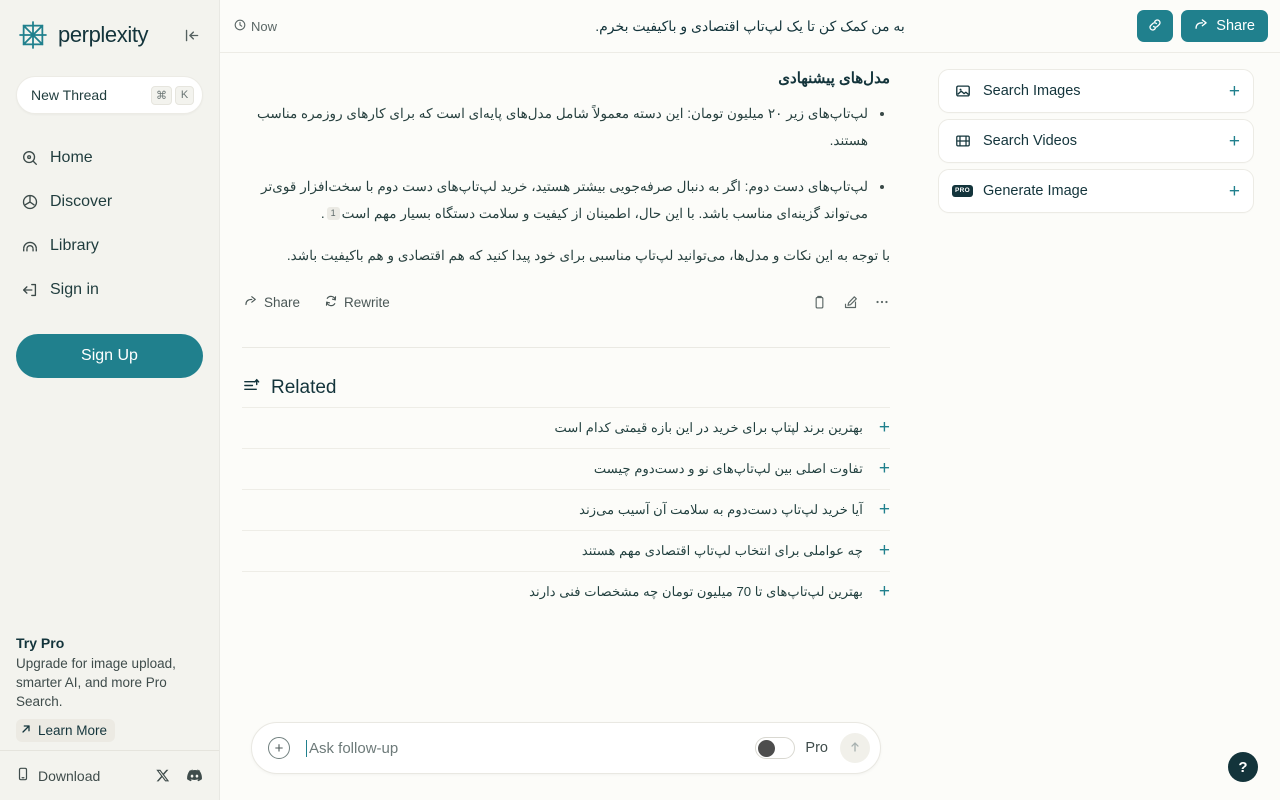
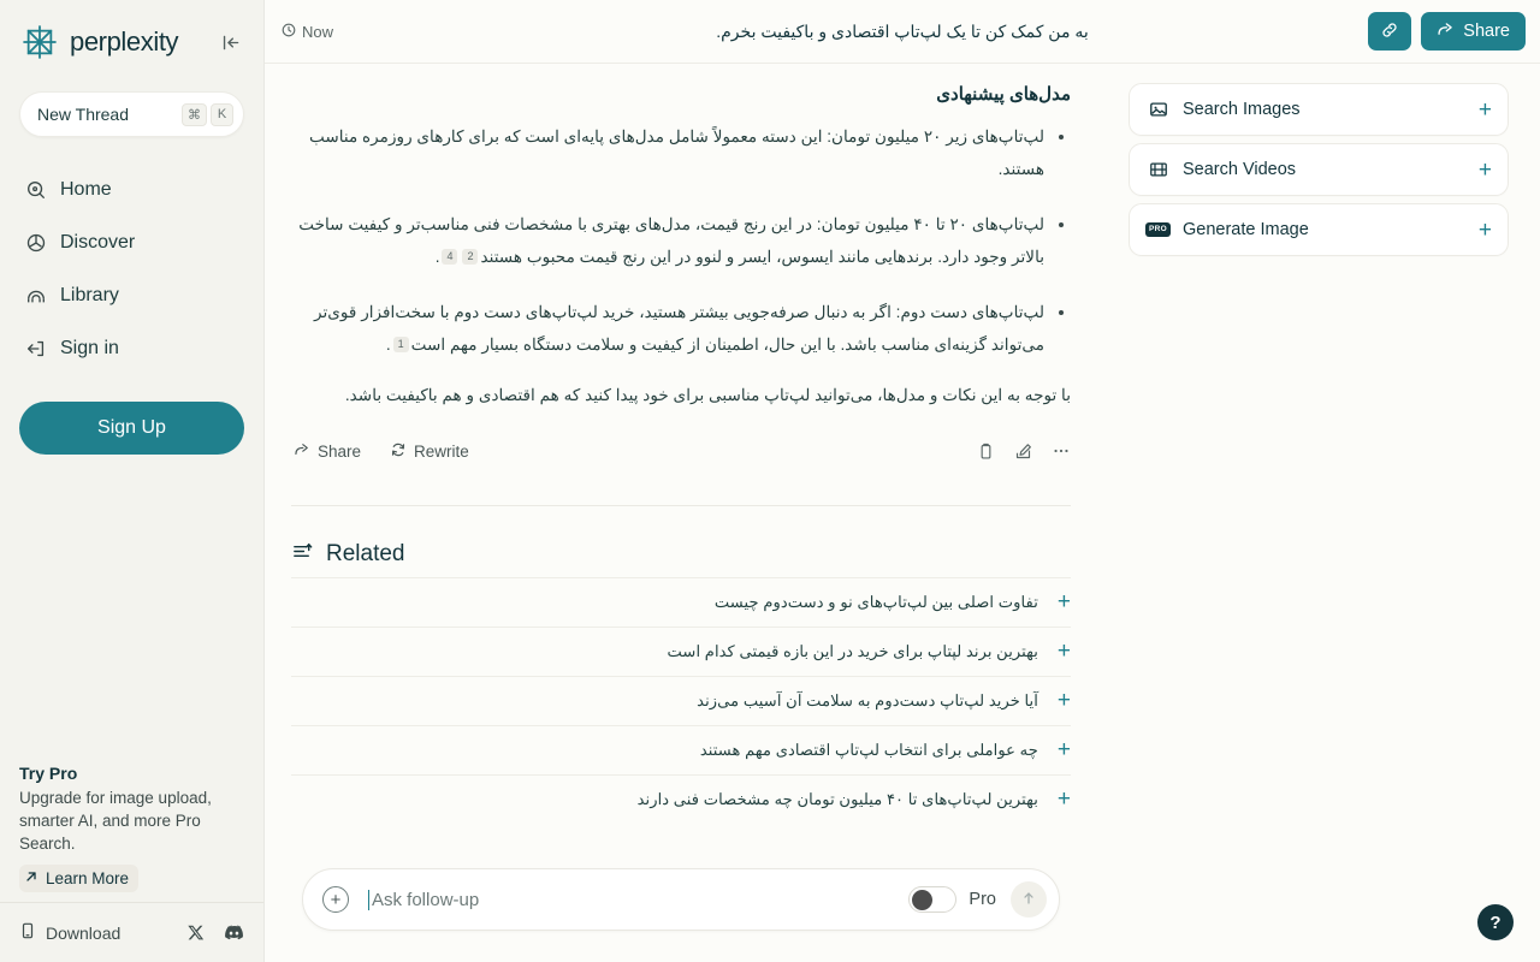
  perplexity
  New Thread
  ⌘
  K
  Home
  Discover
  Library
  Sign in
  Sign Up
  Try Pro
  Upgrade for image upload, smarter AI, and more Pro Search.
  Learn More
  Download
  Now
  به من کمک کن تا یک لپ‌تاپ اقتصادی و باکیفیت بخرم.
  Share
  مدل‌های پیشنهادی
  لپ‌تاپ‌های زیر ۲۰ میلیون تومان: این دسته معمولاً شامل مدل‌های پایه‌ای است که برای کارهای روزمره مناسب هستند.
+ لپ‌تاپ‌های ۲۰ تا ۴۰ میلیون تومان: در این رنج قیمت، مدل‌های بهتری با مشخصات فنی مناسب‌تر و کیفیت ساخت بالاتر وجود دارد. برندهایی مانند ایسوس، ایسر و لنوو در این رنج قیمت محبوب هستند24.
  لپ‌تاپ‌های دست دوم: اگر به دنبال صرفه‌جویی بیشتر هستید، خرید لپ‌تاپ‌های دست دوم با سخت‌افزار قوی‌تر می‌تواند گزینه‌ای مناسب باشد. با این حال، اطمینان از کیفیت و سلامت دستگاه بسیار مهم است1.
  با توجه به این نکات و مدل‌ها، می‌توانید لپ‌تاپ مناسبی برای خود پیدا کنید که هم اقتصادی و هم باکیفیت باشد.
  Share
  Rewrite
  Related
- بهترین برند لپتاپ برای خرید در این بازه قیمتی کدام است
+ تفاوت اصلی بین لپ‌تاپ‌های نو و دست‌دوم چیست
  +
- تفاوت اصلی بین لپ‌تاپ‌های نو و دست‌دوم چیست
+ بهترین برند لپتاپ برای خرید در این بازه قیمتی کدام است
  +
  آیا خرید لپ‌تاپ دست‌دوم به سلامت آن آسیب می‌زند
  +
  چه عواملی برای انتخاب لپ‌تاپ اقتصادی مهم هستند
  +
- بهترین لپ‌تاپ‌های تا 70 میلیون تومان چه مشخصات فنی دارند
+ بهترین لپ‌تاپ‌های تا ۴۰ میلیون تومان چه مشخصات فنی دارند
  +
  Search Images
  +
  Search Videos
  +
  Generate Image
  +
  +
  Ask follow-up
  Pro
  ?
